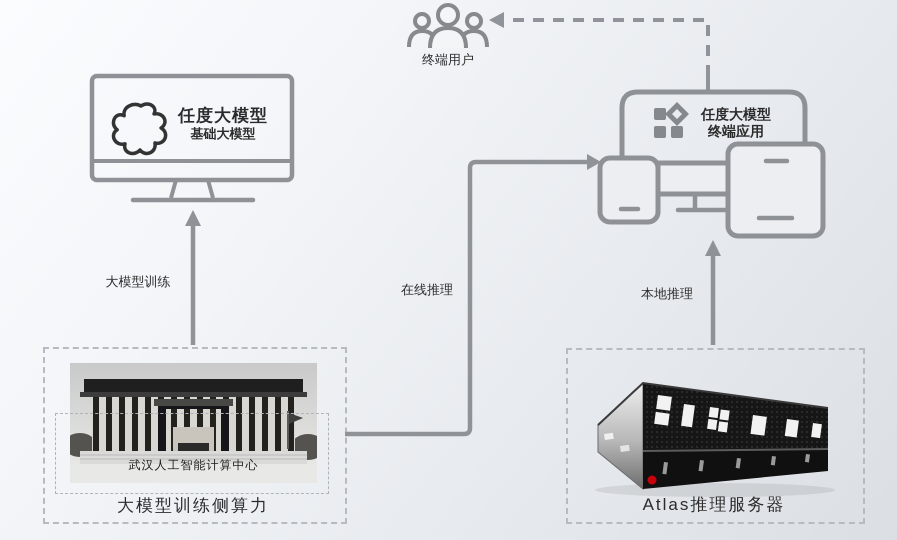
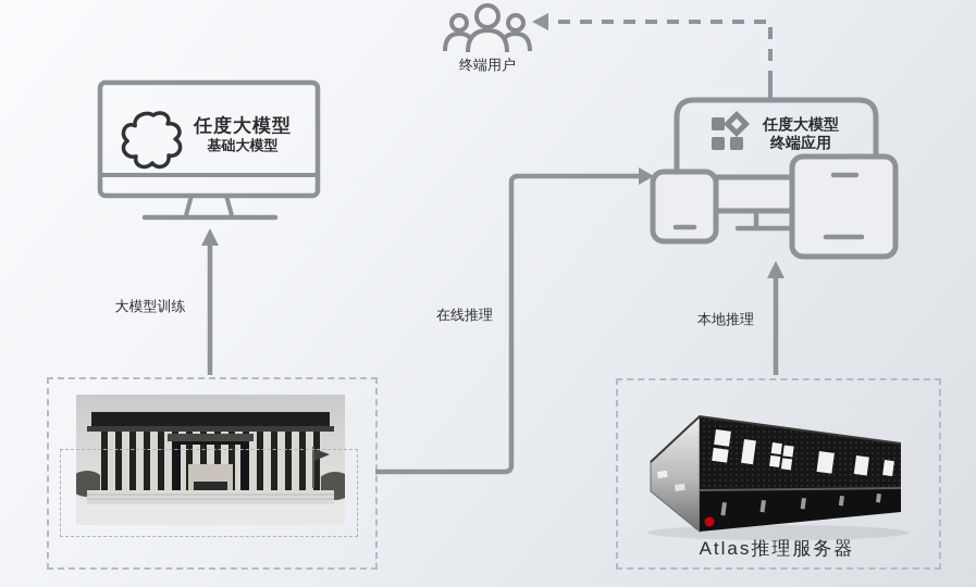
  终端用户
  任度大模型
  基础大模型
  任度大模型
  终端应用
  大模型训练
  在线推理
  本地推理
- 武汉人工智能计算中心
- 大模型训练侧算力
  Atlas推理服务器
